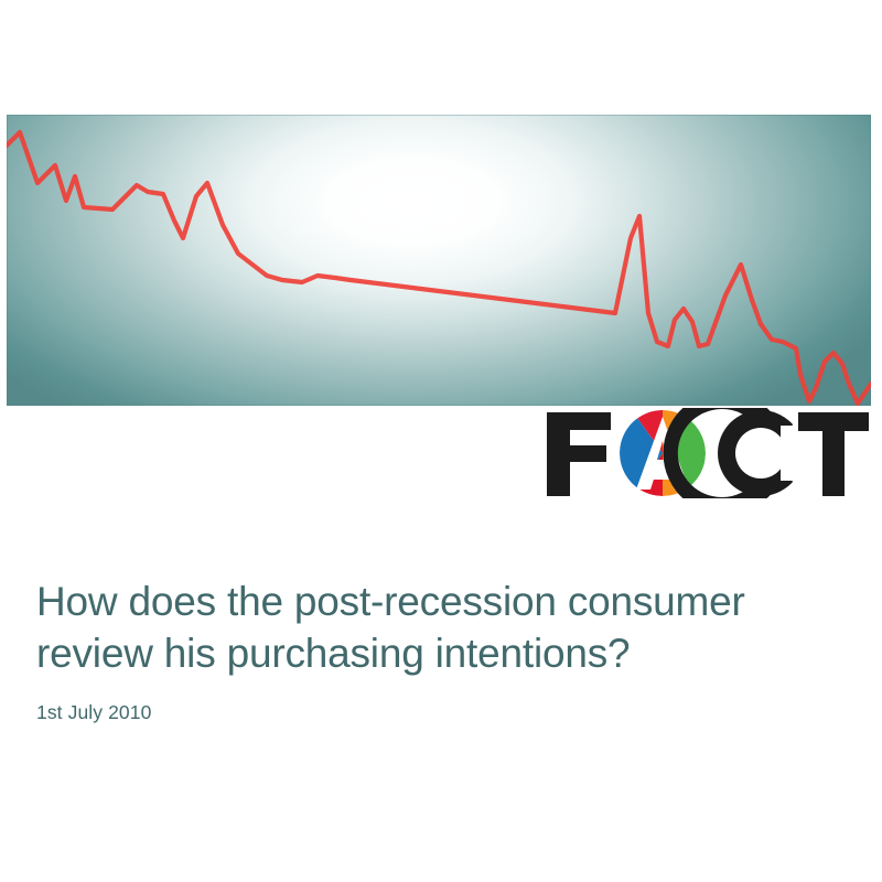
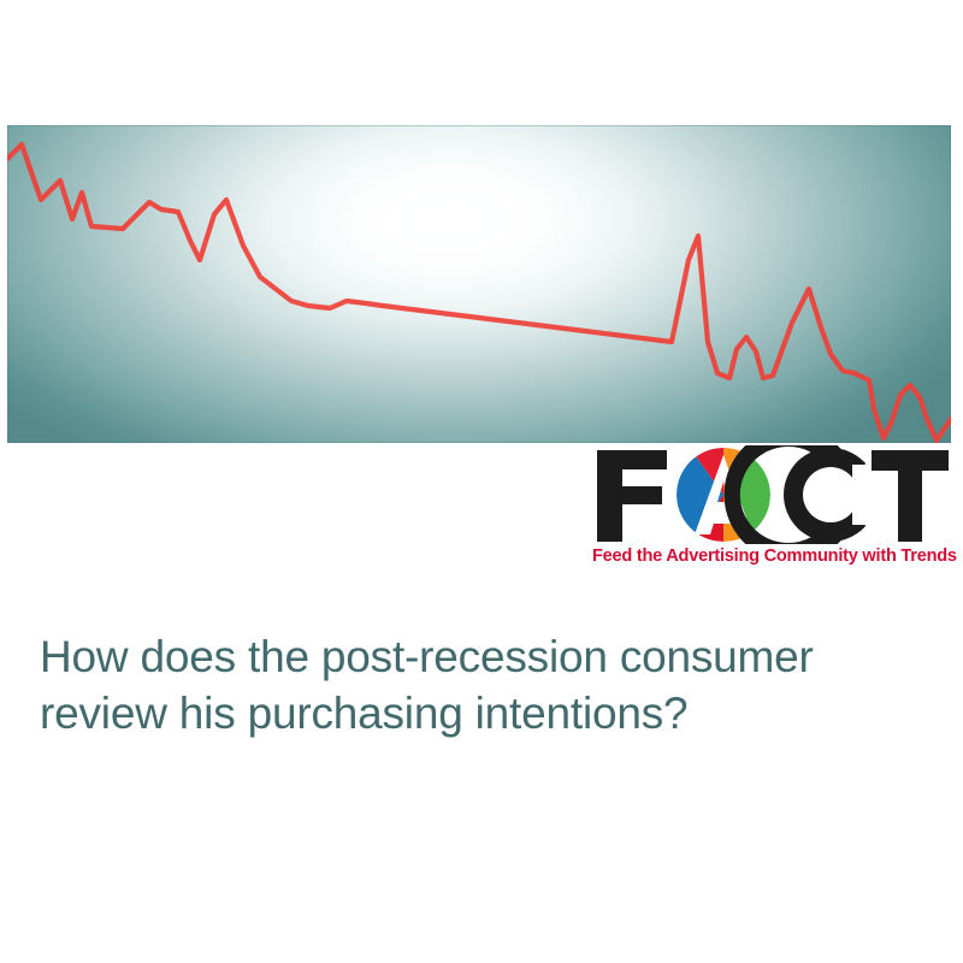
+ Feed the Advertising Community with Trends
  How does the post-recession consumer
  review his purchasing intentions?
- 1st July 2010
